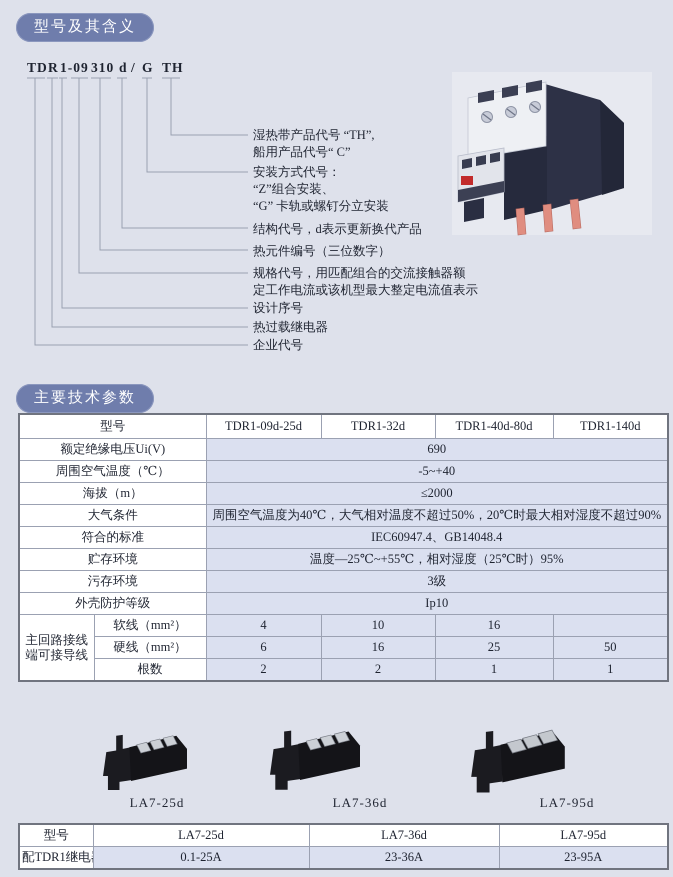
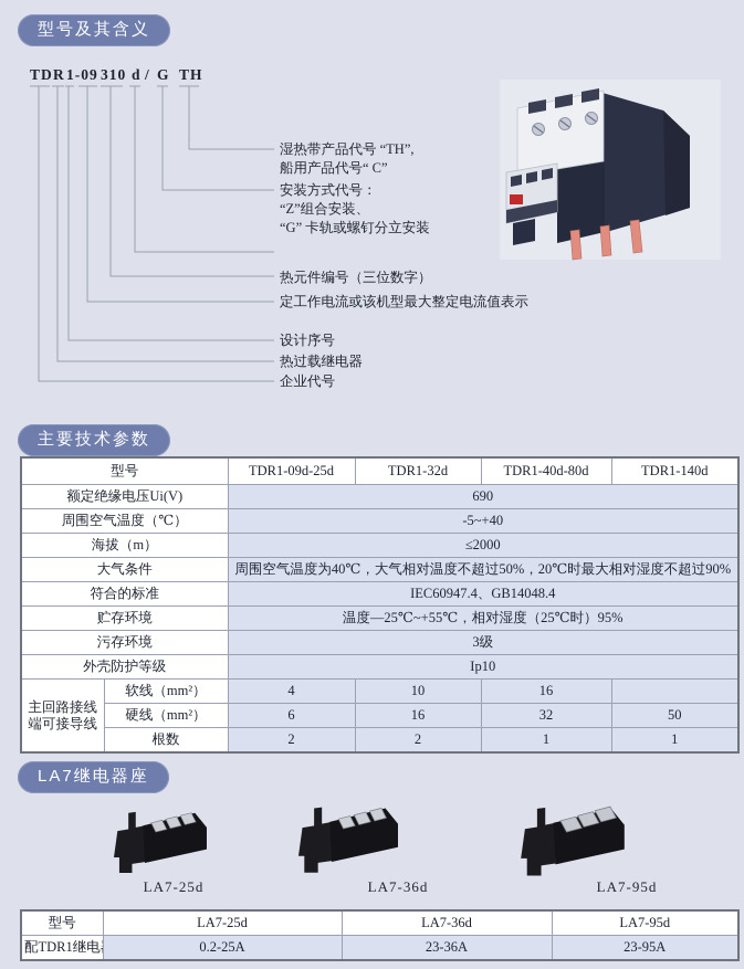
  型号及其含义
  TD
  R
  1-09
  310
  d
  /
  G
  TH
  湿热带产品代号 “TH”,
  船用产品代号“ C”
  安装方式代号：
  “Z”组合安装、
  “G” 卡轨或螺钉分立安装
- 结构代号，d表示更新换代产品
  热元件编号（三位数字）
- 规格代号，用匹配组合的交流接触器额
  定工作电流或该机型最大整定电流值表示
  设计序号
  热过载继电器
  企业代号
  主要技术参数
  型号	TDR1-09d-25d	TDR1-32d	TDR1-40d-80d	TDR1-140d
  额定绝缘电压Ui(V)	690
  周围空气温度（℃）	-5~+40
  海拔（m）	≤2000
  大气条件	周围空气温度为40℃，大气相对温度不超过50%，20℃时最大相对湿度不超过90%
  符合的标准	IEC60947.4、GB14048.4
  贮存环境	温度—25℃~+55℃，相对湿度（25℃时）95%
  污存环境	3级
  外壳防护等级	Ip10
  主回路接线 端可接导线	软线（mm²）	4	10	16
- 硬线（mm²）	6	16	25	50
+ 硬线（mm²）	6	16	32	50
  根数	2	2	1	1
+ LA7继电器座
  LA7-25d
  LA7-36d
  LA7-95d
  型号	LA7-25d	LA7-36d	LA7-95d
- 配TDR1继电	0.1-25A	23-36A	23-95A
+ 配TDR1继电	0.2-25A	23-36A	23-95A
